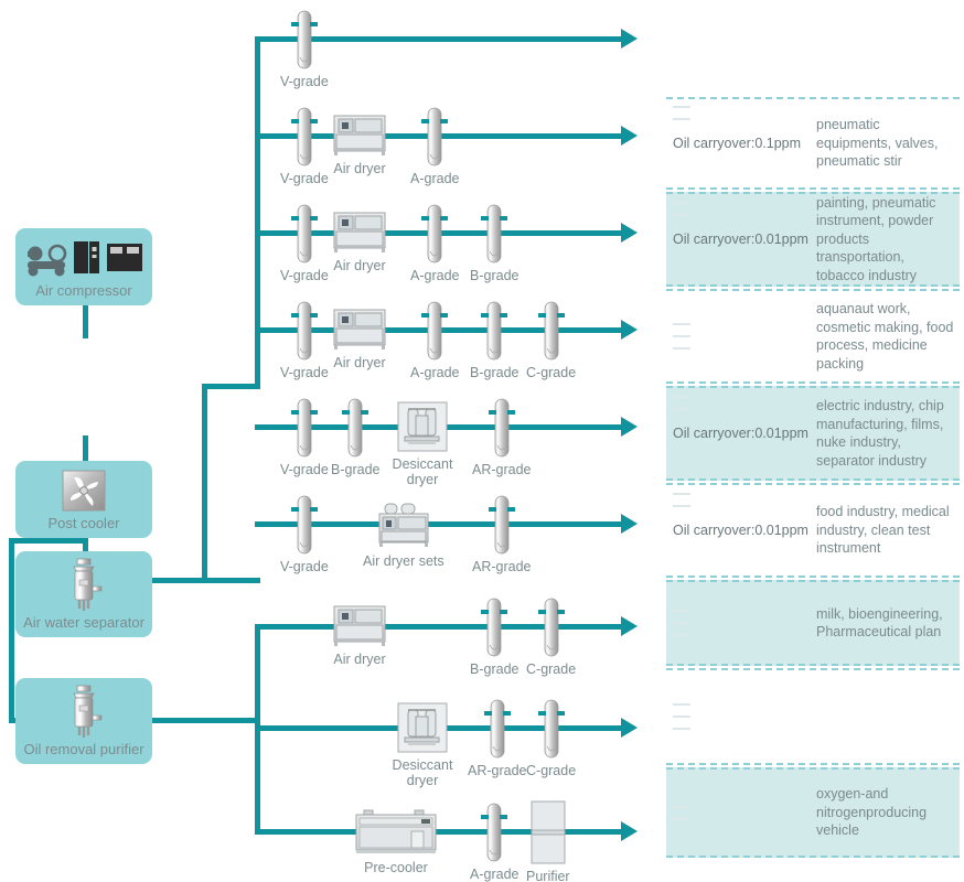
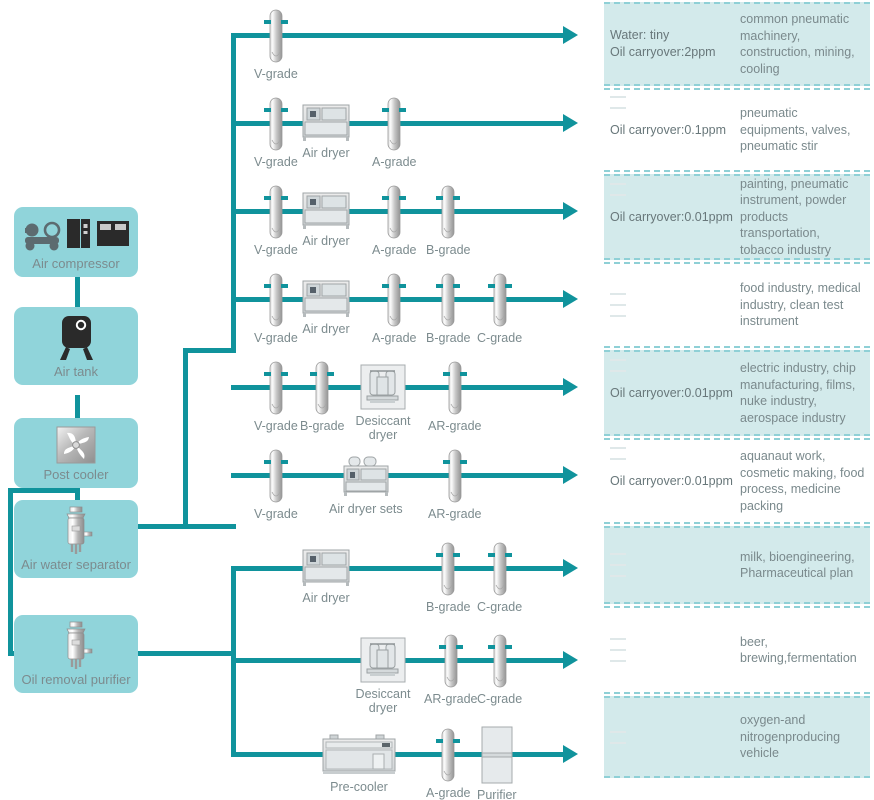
  Air compressor
+ Air tank
  Post cooler
  Air water separator
  Oil removal purifier
  V-grade
  V-grade
  Air dryer
  A-grade
  V-grade
  Air dryer
  A-grade
  B-grade
  V-grade
  Air dryer
  A-grade
  B-grade
  C-grade
  V-grade
  B-grade
  Desiccant dryer
  AR-grade
  V-grade
  Air dryer sets
  AR-grade
  Air dryer
  B-grade
  C-grade
  Desiccant dryer
  AR-grade
  C-grade
  Pre-cooler
  A-grade
  Purifier
+ Water: tiny
+ Oil carryover:2ppm
+ common pneumatic machinery, construction, mining, cooling
  Oil carryover:0.1ppm
  pneumatic equipments, valves, pneumatic stir
  Oil carryover:0.01ppm
  painting, pneumatic instrument, powder products transportation, tobacco industry
- aquanaut work, cosmetic making, food process, medicine packing
+ food industry, medical industry, clean test instrument
  Oil carryover:0.01ppm
- electric industry, chip manufacturing, films, nuke industry, separator industry
+ electric industry, chip manufacturing, films, nuke industry, aerospace industry
  Oil carryover:0.01ppm
- food industry, medical industry, clean test instrument
+ aquanaut work, cosmetic making, food process, medicine packing
  milk, bioengineering, Pharmaceutical plan
+ beer, brewing,fermentation
  oxygen-and nitrogenproducing vehicle
